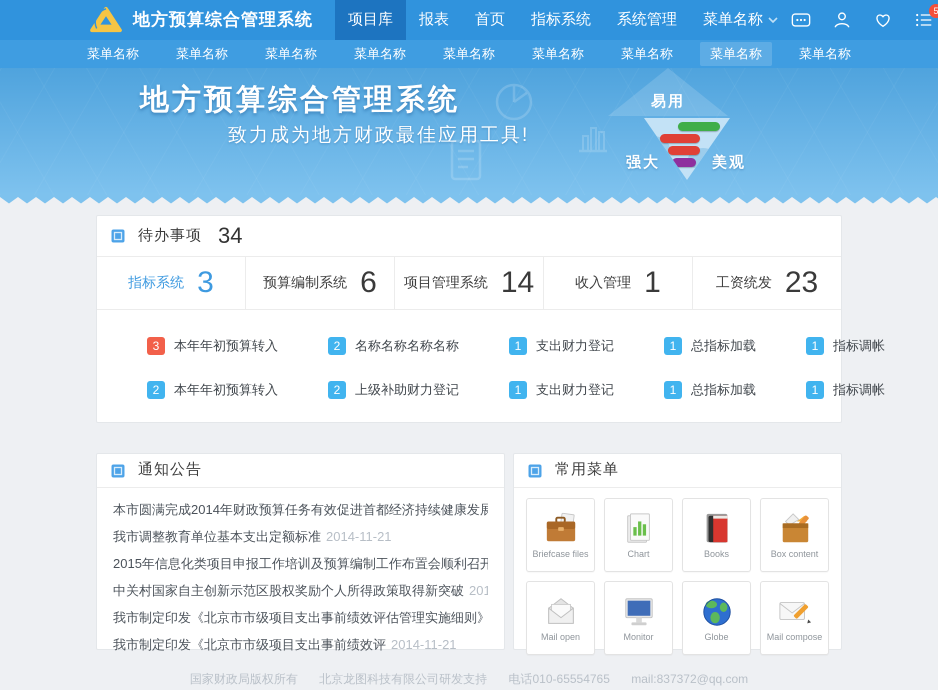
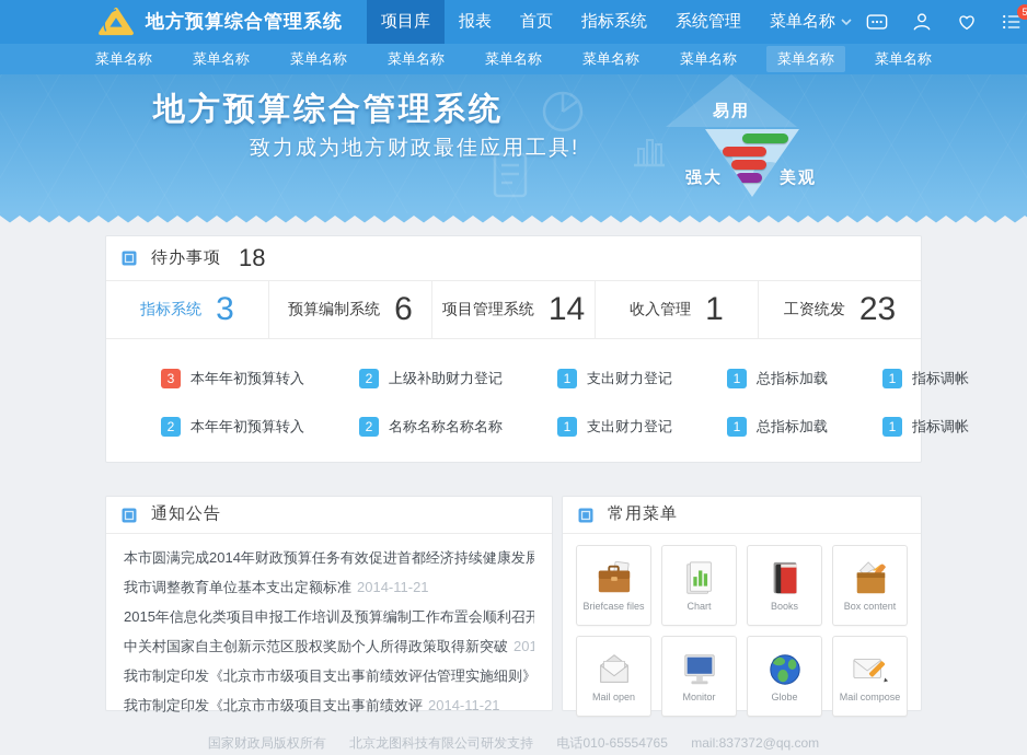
  地方预算综合管理系统
  项目库
  报表
  首页
  指标系统
  系统管理
  菜单名称
  5
  菜单名称
  菜单名称
  菜单名称
  菜单名称
  菜单名称
  菜单名称
  菜单名称
  菜单名称
  菜单名称
  地方预算综合管理系统
  致力成为地方财政最佳应用工具!
  易用
  强大
  美观
  待办事项
- 34
+ 18
  指标系统
  3
  预算编制系统
  6
  项目管理系统
  14
  收入管理
  1
  工资统发
  23
  3
  本年年初预算转入
  2
- 名称名称名称名称
+ 上级补助财力登记
  1
  支出财力登记
  1
  总指标加载
  1
  指标调帐
  2
  本年年初预算转入
  2
- 上级补助财力登记
+ 名称名称名称名称
  1
  支出财力登记
  1
  总指标加载
  1
  指标调帐
  通知公告
  本市圆满完成2014年财政预算任务有效促进首都经济持续健康发展
  我市调整教育单位基本支出定额标准 2014-11-21
  2015年信息化类项目申报工作培训及预算编制工作布置会顺利召开
  中关村国家自主创新示范区股权奖励个人所得政策取得新突破 201
  我市制定印发《北京市市级项目支出事前绩效评估管理实施细则》
  我市制定印发《北京市市级项目支出事前绩效评 2014-11-21
  常用菜单
  Briefcase files
  Chart
  Books
  Box content
  Mail open
  Monitor
  Globe
  Mail compose
  国家财政局版权所有 北京龙图科技有限公司研发支持 电话010-65554765 mail:837372@qq.com
